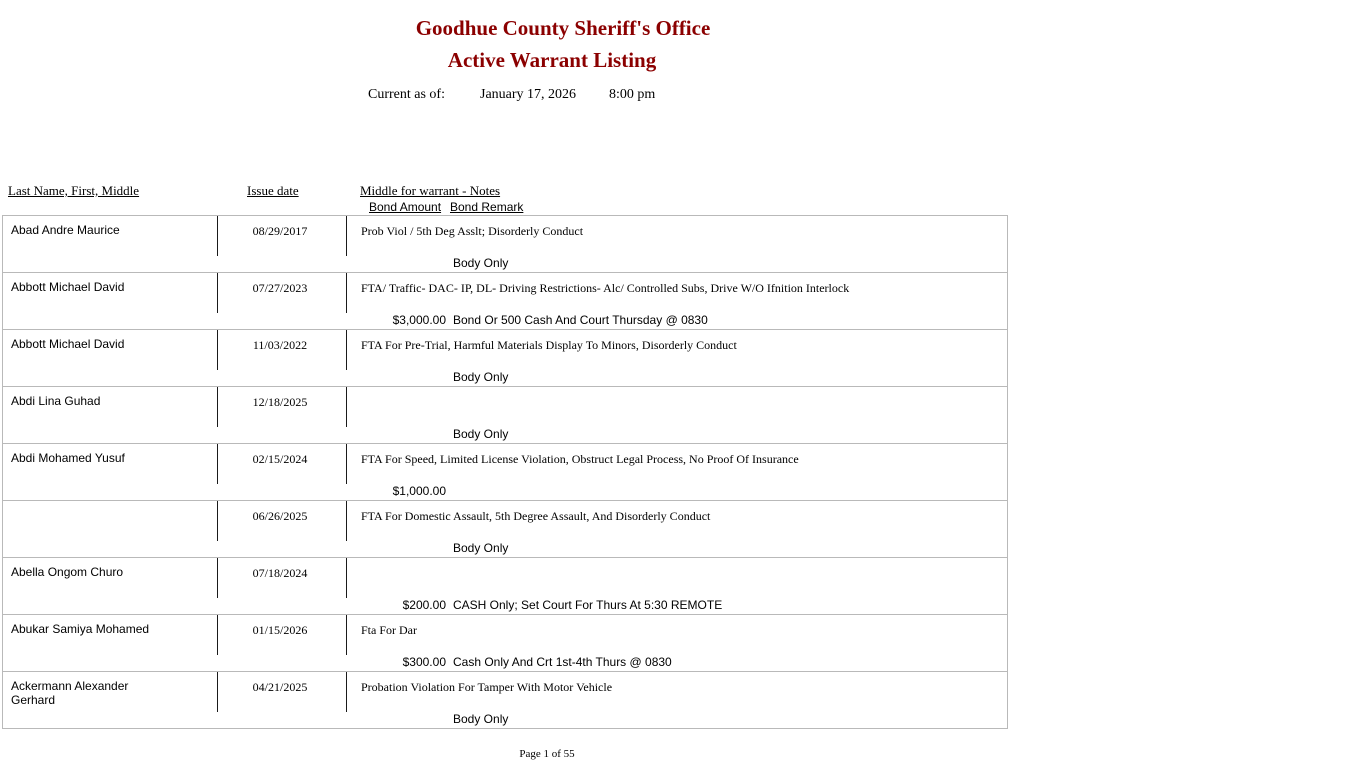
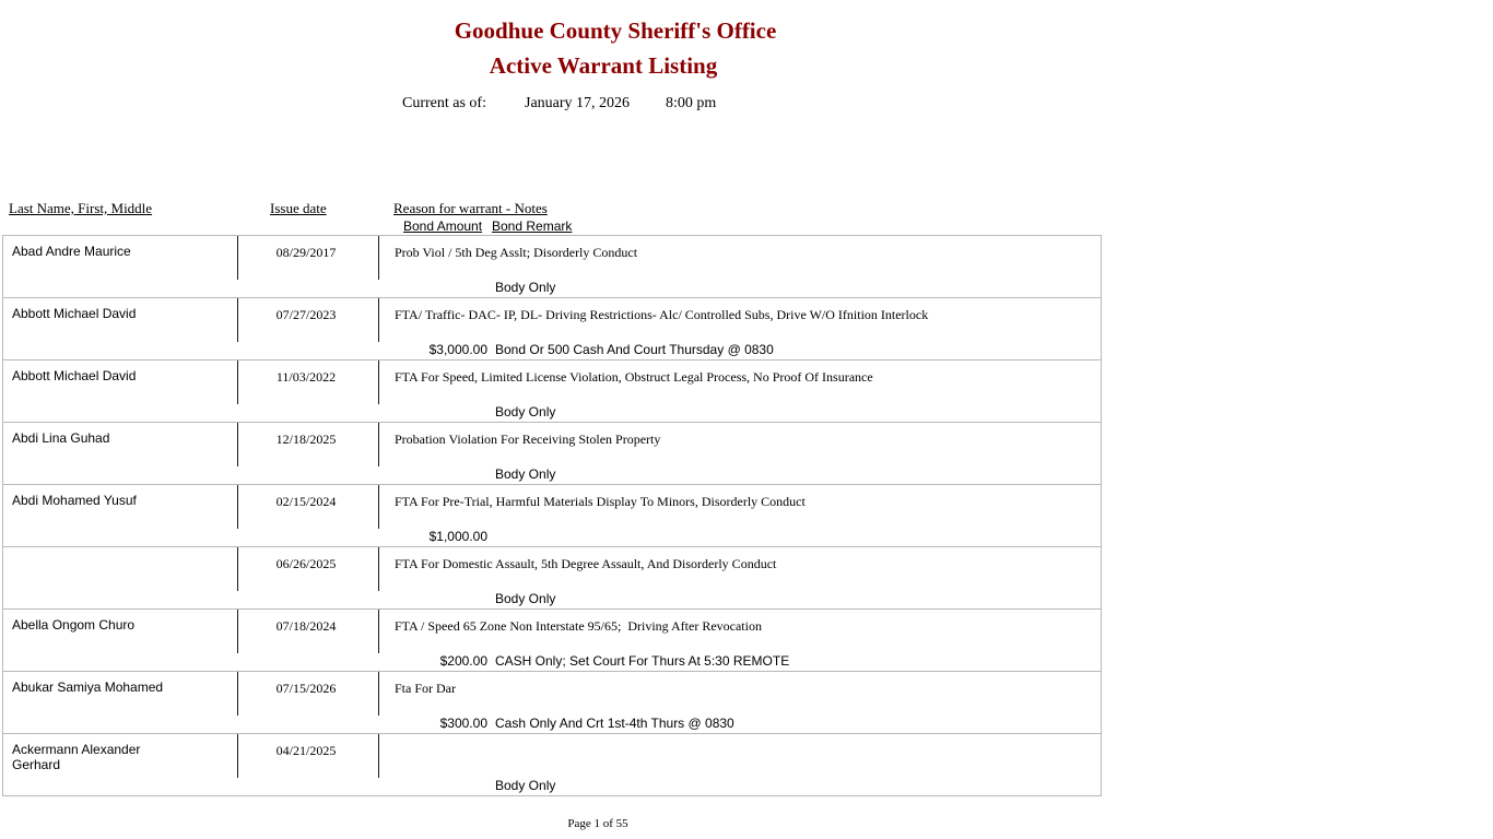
  Goodhue County Sheriff's Office
  Active Warrant Listing
  Current as of:
  January 17, 2026
  8:00 pm
  Last Name, First, Middle
  Issue date
- Middle for warrant - Notes
+ Reason for warrant - Notes
  Bond Amount
  Bond Remark
  Abad Andre Maurice
  08/29/2017
  Prob Viol / 5th Deg Asslt; Disorderly Conduct
  Body Only
  Abbott Michael David
  07/27/2023
  FTA/ Traffic- DAC- IP, DL- Driving Restrictions- Alc/ Controlled Subs, Drive W/O Ifnition Interlock
  $3,000.00
  Bond Or 500 Cash And Court Thursday @ 0830
  Abbott Michael David
  11/03/2022
- FTA For Pre-Trial, Harmful Materials Display To Minors, Disorderly Conduct
+ FTA For Speed, Limited License Violation, Obstruct Legal Process, No Proof Of Insurance
  Body Only
  Abdi Lina Guhad
  12/18/2025
+ Probation Violation For Receiving Stolen Property
  Body Only
  Abdi Mohamed Yusuf
  02/15/2024
- FTA For Speed, Limited License Violation, Obstruct Legal Process, No Proof Of Insurance
+ FTA For Pre-Trial, Harmful Materials Display To Minors, Disorderly Conduct
  $1,000.00
  06/26/2025
  FTA For Domestic Assault, 5th Degree Assault, And Disorderly Conduct
  Body Only
  Abella Ongom Churo
  07/18/2024
+ FTA / Speed 65 Zone Non Interstate 95/65; Driving After Revocation
  $200.00
  CASH Only; Set Court For Thurs At 5:30 REMOTE
  Abukar Samiya Mohamed
- 01/15/2026
+ 07/15/2026
  Fta For Dar
  $300.00
  Cash Only And Crt 1st-4th Thurs @ 0830
  Ackermann Alexander Gerhard
  04/21/2025
- Probation Violation For Tamper With Motor Vehicle
  Body Only
  Page 1 of 55
